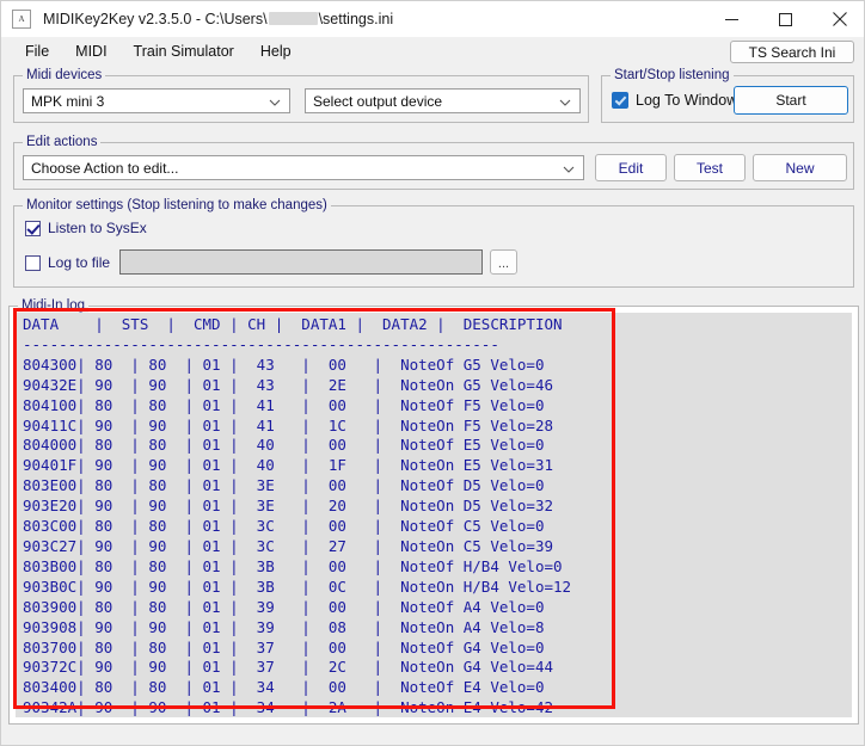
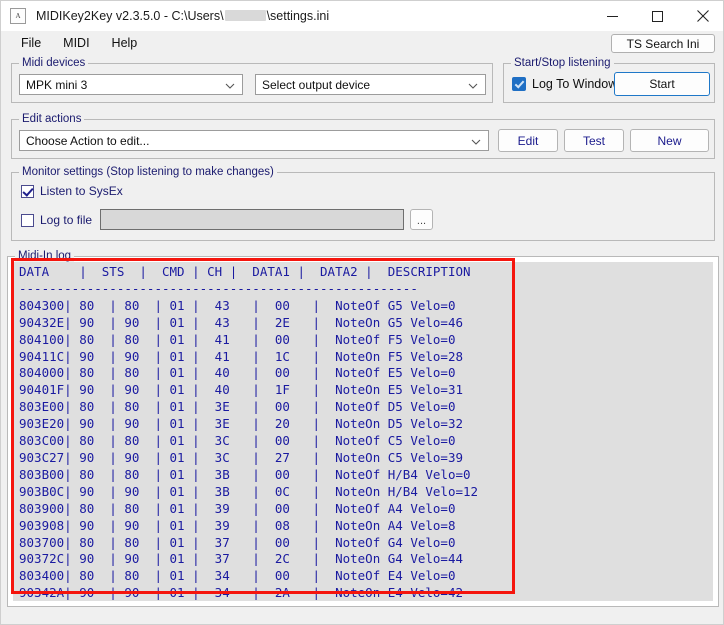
  A
  MIDIKey2Key v2.3.5.0 - C:\Users\
  \settings.ini
  File
  MIDI
- Train Simulator
  Help
  TS Search Ini
  Midi devices
  MPK mini 3
  Select output device
  Start/Stop listening
  Log To Window
  Start
  Edit actions
  Choose Action to edit...
  Edit
  Test
  New
  Monitor settings (Stop listening to make changes)
  Listen to SysEx
  Log to file
  ...
  Midi-In log
  DATA | STS | CMD | CH | DATA1 | DATA2 | DESCRIPTION
  -----------------------------------------------------
  804300| 80 | 80 | 01 | 43 | 00 | NoteOf G5 Velo=0
  90432E| 90 | 90 | 01 | 43 | 2E | NoteOn G5 Velo=46
  804100| 80 | 80 | 01 | 41 | 00 | NoteOf F5 Velo=0
  90411C| 90 | 90 | 01 | 41 | 1C | NoteOn F5 Velo=28
  804000| 80 | 80 | 01 | 40 | 00 | NoteOf E5 Velo=0
  90401F| 90 | 90 | 01 | 40 | 1F | NoteOn E5 Velo=31
  803E00| 80 | 80 | 01 | 3E | 00 | NoteOf D5 Velo=0
  903E20| 90 | 90 | 01 | 3E | 20 | NoteOn D5 Velo=32
  803C00| 80 | 80 | 01 | 3C | 00 | NoteOf C5 Velo=0
  903C27| 90 | 90 | 01 | 3C | 27 | NoteOn C5 Velo=39
  803B00| 80 | 80 | 01 | 3B | 00 | NoteOf H/B4 Velo=0
  903B0C| 90 | 90 | 01 | 3B | 0C | NoteOn H/B4 Velo=12
  803900| 80 | 80 | 01 | 39 | 00 | NoteOf A4 Velo=0
  903908| 90 | 90 | 01 | 39 | 08 | NoteOn A4 Velo=8
  803700| 80 | 80 | 01 | 37 | 00 | NoteOf G4 Velo=0
  90372C| 90 | 90 | 01 | 37 | 2C | NoteOn G4 Velo=44
  803400| 80 | 80 | 01 | 34 | 00 | NoteOf E4 Velo=0
  90342A| 90 | 90 | 01 | 34 | 2A | NoteOn E4 Velo=42
